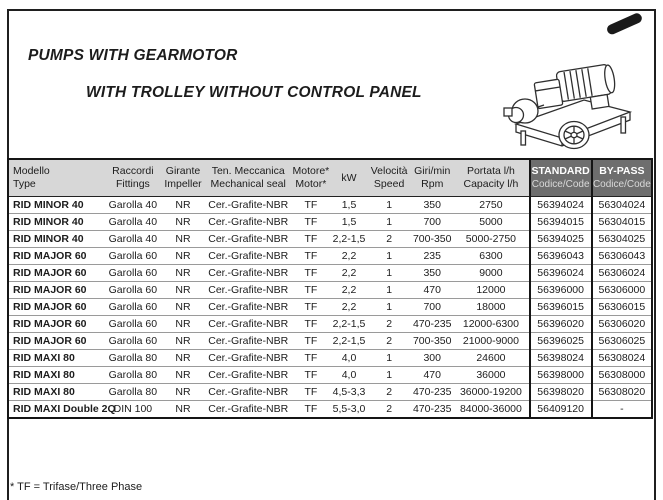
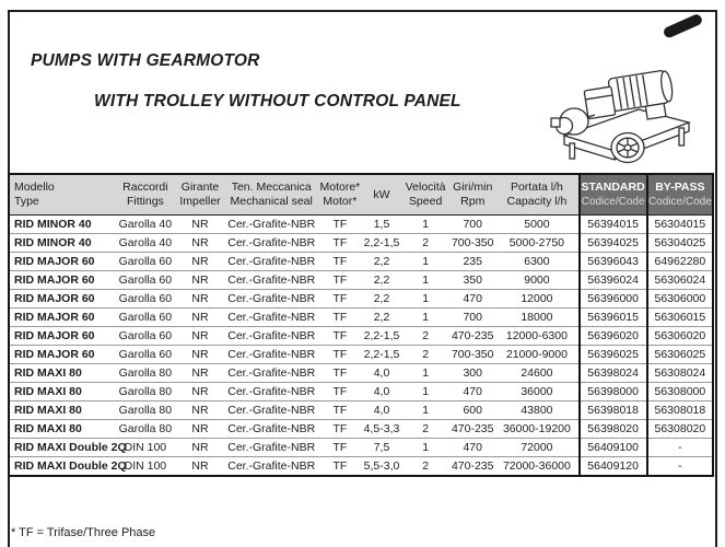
  PUMPS WITH GEARMOTOR
  WITH TROLLEY WITHOUT CONTROL PANEL
  ModelloType	RaccordiFittings	GiranteImpeller	Ten. MeccanicaMechanical seal	Motore*Motor*	kW	VelocitàSpeed	Giri/minRpm	Portata l/hCapacity l/h	STANDARDCodice/Code	BY-PASSCodice/Code
- RID MINOR 40	Garolla 40	NR	Cer.-Grafite-NBR	TF	1,5	1	350	2750	56394024	56304024
  RID MINOR 40	Garolla 40	NR	Cer.-Grafite-NBR	TF	1,5	1	700	5000	56394015	56304015
  RID MINOR 40	Garolla 40	NR	Cer.-Grafite-NBR	TF	2,2-1,5	2	700-350	5000-2750	56394025	56304025
- RID MAJOR 60	Garolla 60	NR	Cer.-Grafite-NBR	TF	2,2	1	235	6300	56396043	56306043
+ RID MAJOR 60	Garolla 60	NR	Cer.-Grafite-NBR	TF	2,2	1	235	6300	56396043	64962280
  RID MAJOR 60	Garolla 60	NR	Cer.-Grafite-NBR	TF	2,2	1	350	9000	56396024	56306024
  RID MAJOR 60	Garolla 60	NR	Cer.-Grafite-NBR	TF	2,2	1	470	12000	56396000	56306000
  RID MAJOR 60	Garolla 60	NR	Cer.-Grafite-NBR	TF	2,2	1	700	18000	56396015	56306015
  RID MAJOR 60	Garolla 60	NR	Cer.-Grafite-NBR	TF	2,2-1,5	2	470-235	12000-6300	56396020	56306020
  RID MAJOR 60	Garolla 60	NR	Cer.-Grafite-NBR	TF	2,2-1,5	2	700-350	21000-9000	56396025	56306025
  RID MAXI 80	Garolla 80	NR	Cer.-Grafite-NBR	TF	4,0	1	300	24600	56398024	56308024
  RID MAXI 80	Garolla 80	NR	Cer.-Grafite-NBR	TF	4,0	1	470	36000	56398000	56308000
+ RID MAXI 80	Garolla 80	NR	Cer.-Grafite-NBR	TF	4,0	1	600	43800	56398018	56308018
  RID MAXI 80	Garolla 80	NR	Cer.-Grafite-NBR	TF	4,5-3,3	2	470-235	36000-19200	56398020	56308020
+ RID MAXI Double 2Q	DIN 100	NR	Cer.-Grafite-NBR	TF	7,5	1	470	72000	56409100	-
- RID MAXI Double 2Q	DIN 100	NR	Cer.-Grafite-NBR	TF	5,5-3,0	2	470-235	84000-36000	56409120	-
+ RID MAXI Double 2Q	DIN 100	NR	Cer.-Grafite-NBR	TF	5,5-3,0	2	470-235	72000-36000	56409120	-
  * TF = Trifase/Three Phase
